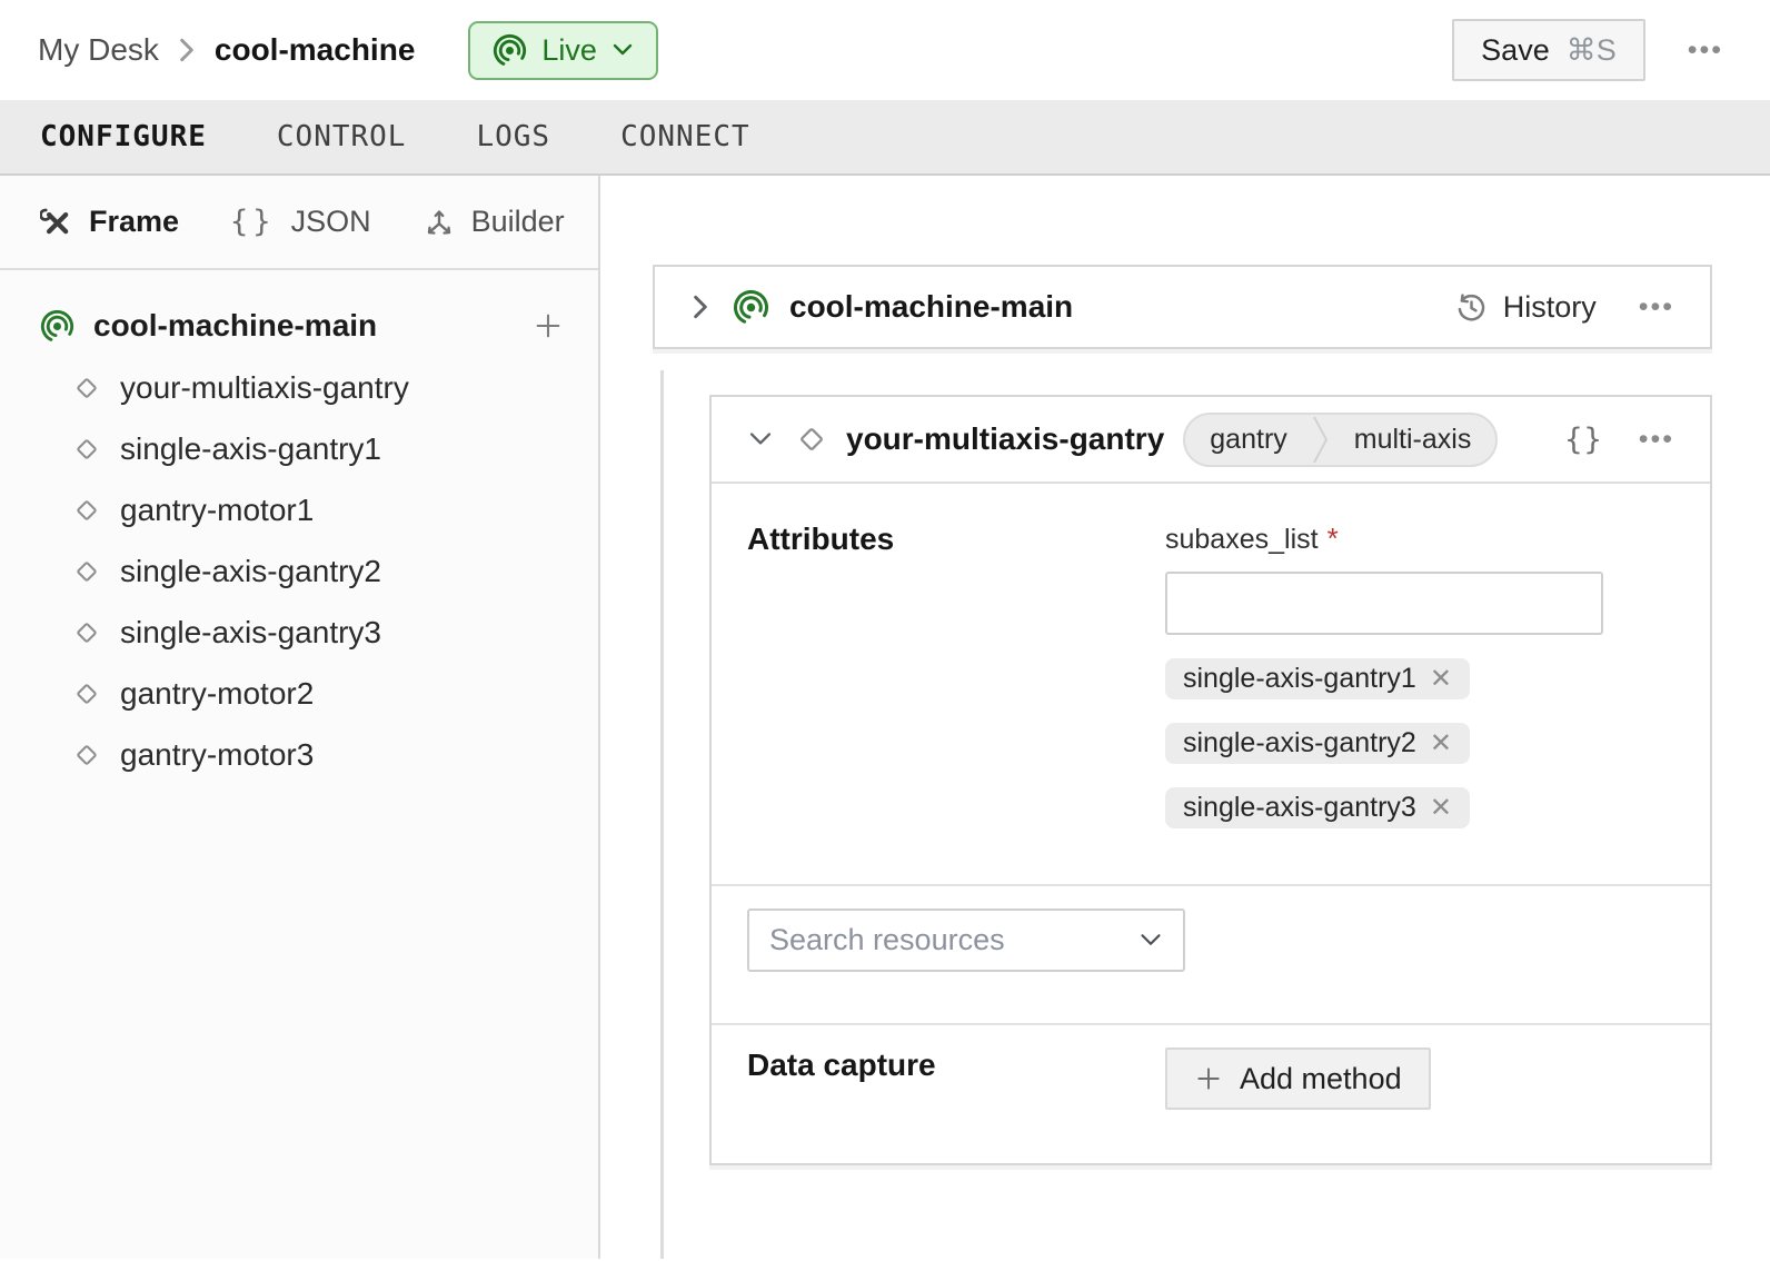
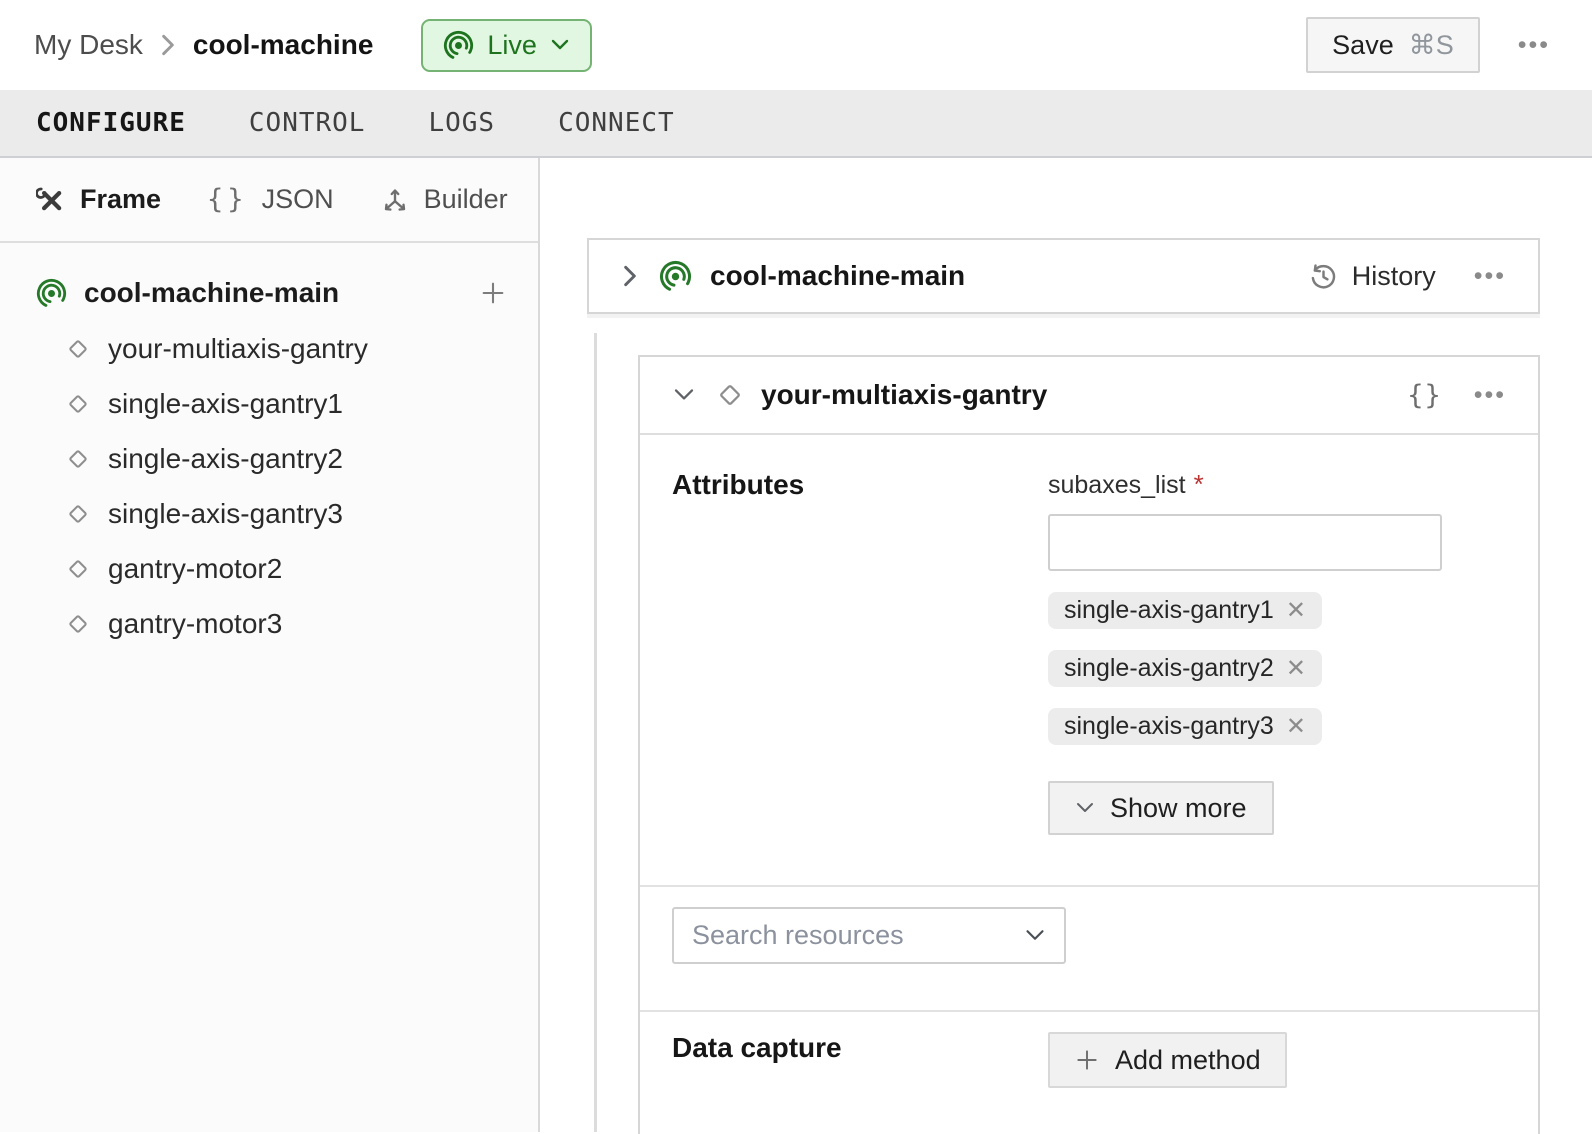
  My Desk
  cool-machine
  Live
  Save
  ⌘S
  •••
  CONFIGURE
  CONTROL
  LOGS
  CONNECT
  Frame
  {}
  JSON
  Builder
  cool-machine-main
  your-multiaxis-gantry
  single-axis-gantry1
- gantry-motor1
  single-axis-gantry2
  single-axis-gantry3
  gantry-motor2
  gantry-motor3
  cool-machine-main
  History
  •••
  your-multiaxis-gantry
- gantry
- multi-axis
  {}
  •••
  Attributes
  subaxes_list *
  single-axis-gantry1
  ✕
  single-axis-gantry2
  ✕
  single-axis-gantry3
  ✕
+ Show more
  Search resources
  Data capture
  Add method
